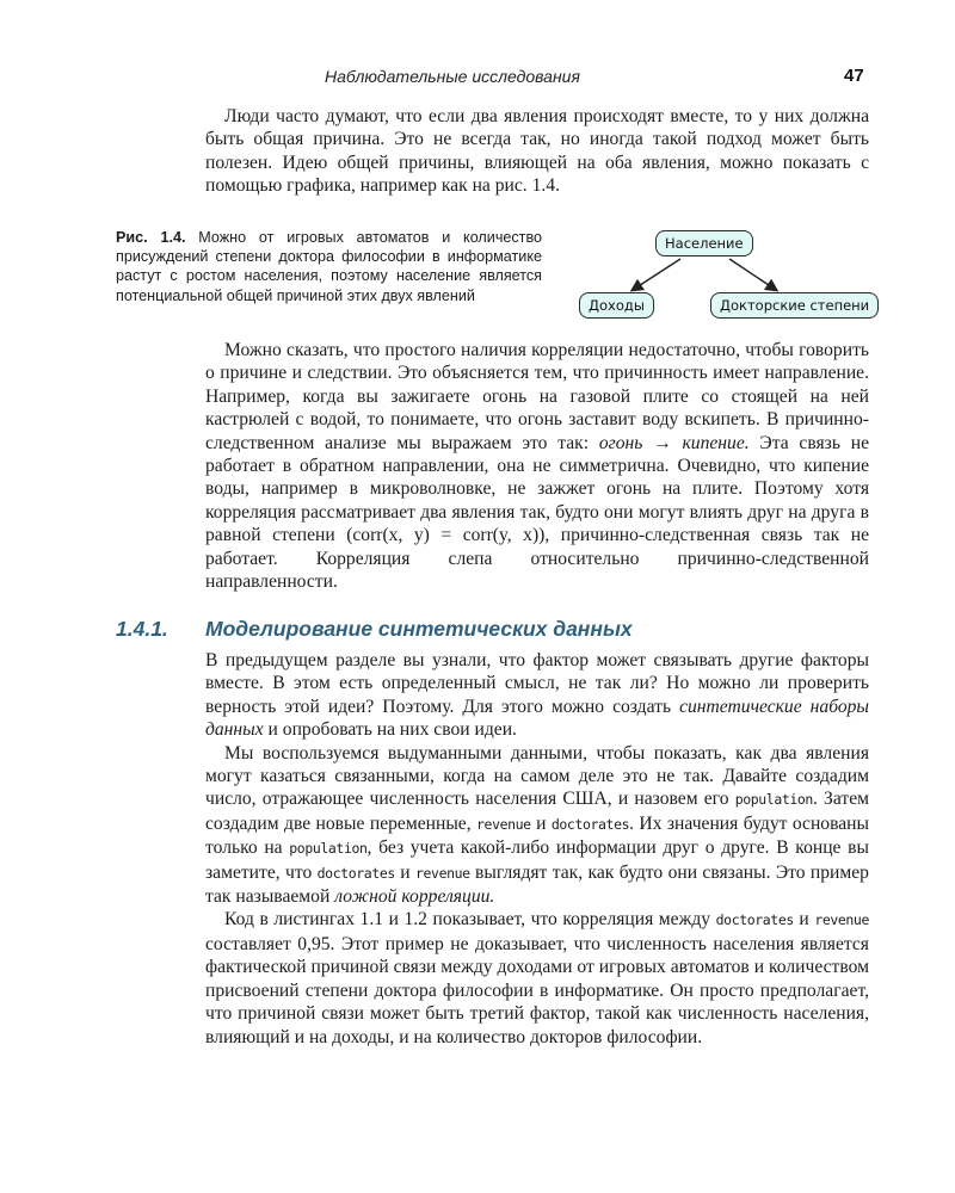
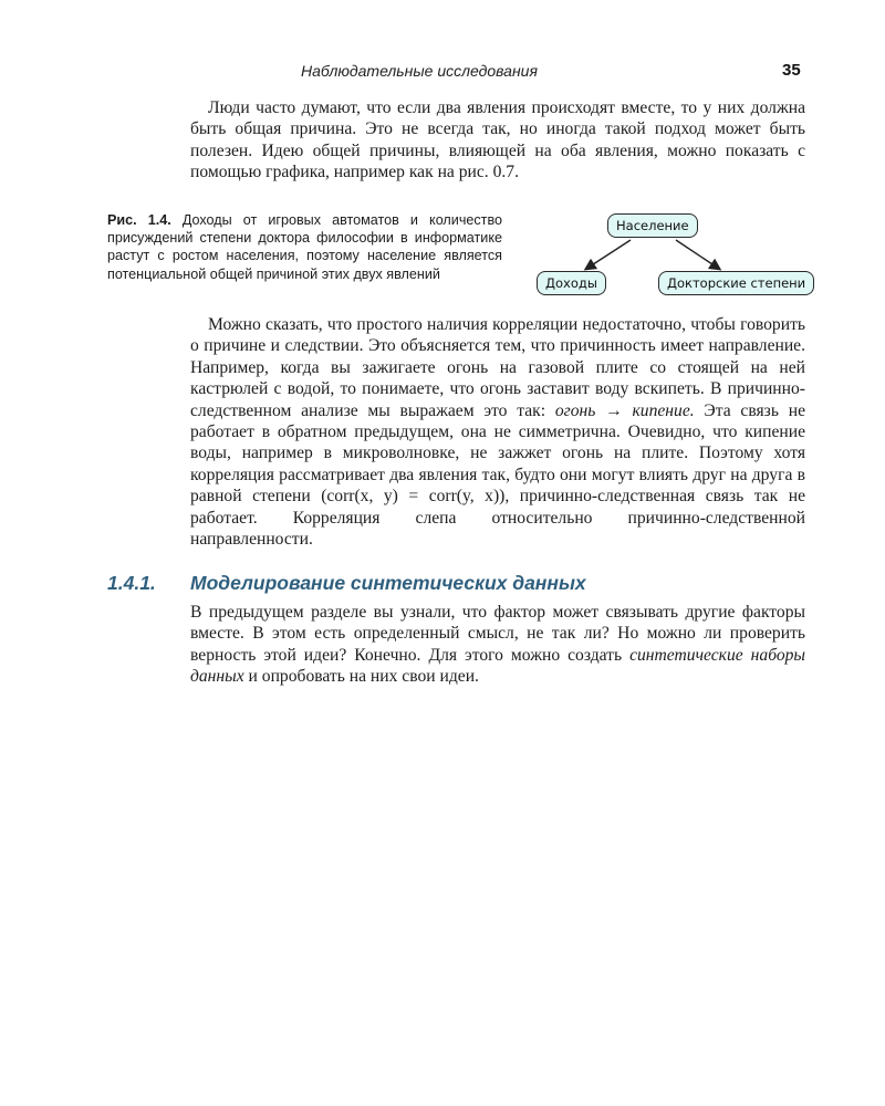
  Наблюдательные исследования
- 47
+ 35
- Люди часто думают, что если два явления происходят вместе, то у них должна быть общая причина. Это не всегда так, но иногда такой подход может быть полезен. Идею общей причины, влияющей на оба явления, можно показать с помощью графика, например как на рис. 1.4.
+ Люди часто думают, что если два явления происходят вместе, то у них должна быть общая причина. Это не всегда так, но иногда такой подход может быть полезен. Идею общей причины, влияющей на оба явления, можно показать с помощью графика, например как на рис. 0.7.
- Рис. 1.4. Можно от игровых автоматов и количество присуждений степени доктора философии в информатике растут с ростом населения, поэтому население является потенциальной общей причиной этих двух явлений
+ Рис. 1.4. Доходы от игровых автоматов и количество присуждений степени доктора философии в информатике растут с ростом населения, поэтому население является потенциальной общей причиной этих двух явлений
  Население
  Доходы
  Докторские степени
- Можно сказать, что простого наличия корреляции недостаточно, чтобы говорить о причине и следствии. Это объясняется тем, что причинность имеет направление. Например, когда вы зажигаете огонь на газовой плите со стоящей на ней кастрюлей с водой, то понимаете, что огонь заставит воду вскипеть. В причинно-следственном анализе мы выражаем это так: огонь → кипение. Эта связь не работает в обратном направлении, она не симметрична. Очевидно, что кипение воды, например в микроволновке, не зажжет огонь на плите. Поэтому хотя корреляция рассматривает два явления так, будто они могут влиять друг на друга в равной степени (corr(x, y) = corr(y, x)), причинно-следственная связь так не работает. Корреляция слепа относительно причинно-следственной направленности.
+ Можно сказать, что простого наличия корреляции недостаточно, чтобы говорить о причине и следствии. Это объясняется тем, что причинность имеет направление. Например, когда вы зажигаете огонь на газовой плите со стоящей на ней кастрюлей с водой, то понимаете, что огонь заставит воду вскипеть. В причинно-следственном анализе мы выражаем это так: огонь → кипение. Эта связь не работает в обратном предыдущем, она не симметрична. Очевидно, что кипение воды, например в микроволновке, не зажжет огонь на плите. Поэтому хотя корреляция рассматривает два явления так, будто они могут влиять друг на друга в равной степени (corr(x, y) = corr(y, x)), причинно-следственная связь так не работает. Корреляция слепа относительно причинно-следственной направленности.
  1.4.1. Моделирование синтетических данных
- В предыдущем разделе вы узнали, что фактор может связывать другие факторы вместе. В этом есть определенный смысл, не так ли? Но можно ли проверить верность этой идеи? Поэтому. Для этого можно создать синтетические наборы данных и опробовать на них свои идеи.
+ В предыдущем разделе вы узнали, что фактор может связывать другие факторы вместе. В этом есть определенный смысл, не так ли? Но можно ли проверить верность этой идеи? Конечно. Для этого можно создать синтетические наборы данных и опробовать на них свои идеи.
- Мы воспользуемся выдуманными данными, чтобы показать, как два явления могут казаться связанными, когда на самом деле это не так. Давайте создадим число, отражающее численность населения США, и назовем его population. Затем создадим две новые переменные, revenue и doctorates. Их значения будут основаны только на population, без учета какой-либо информации друг о друге. В конце вы заметите, что doctorates и revenue выглядят так, как будто они связаны. Это пример так называемой ложной корреляции.
- Код в листингах 1.1 и 1.2 показывает, что корреляция между doctorates и revenue составляет 0,95. Этот пример не доказывает, что численность населения является фактической причиной связи между доходами от игровых автоматов и количеством присвоений степени доктора философии в информатике. Он просто предполагает, что причиной связи может быть третий фактор, такой как численность населения, влияющий и на доходы, и на количество докторов философии.
